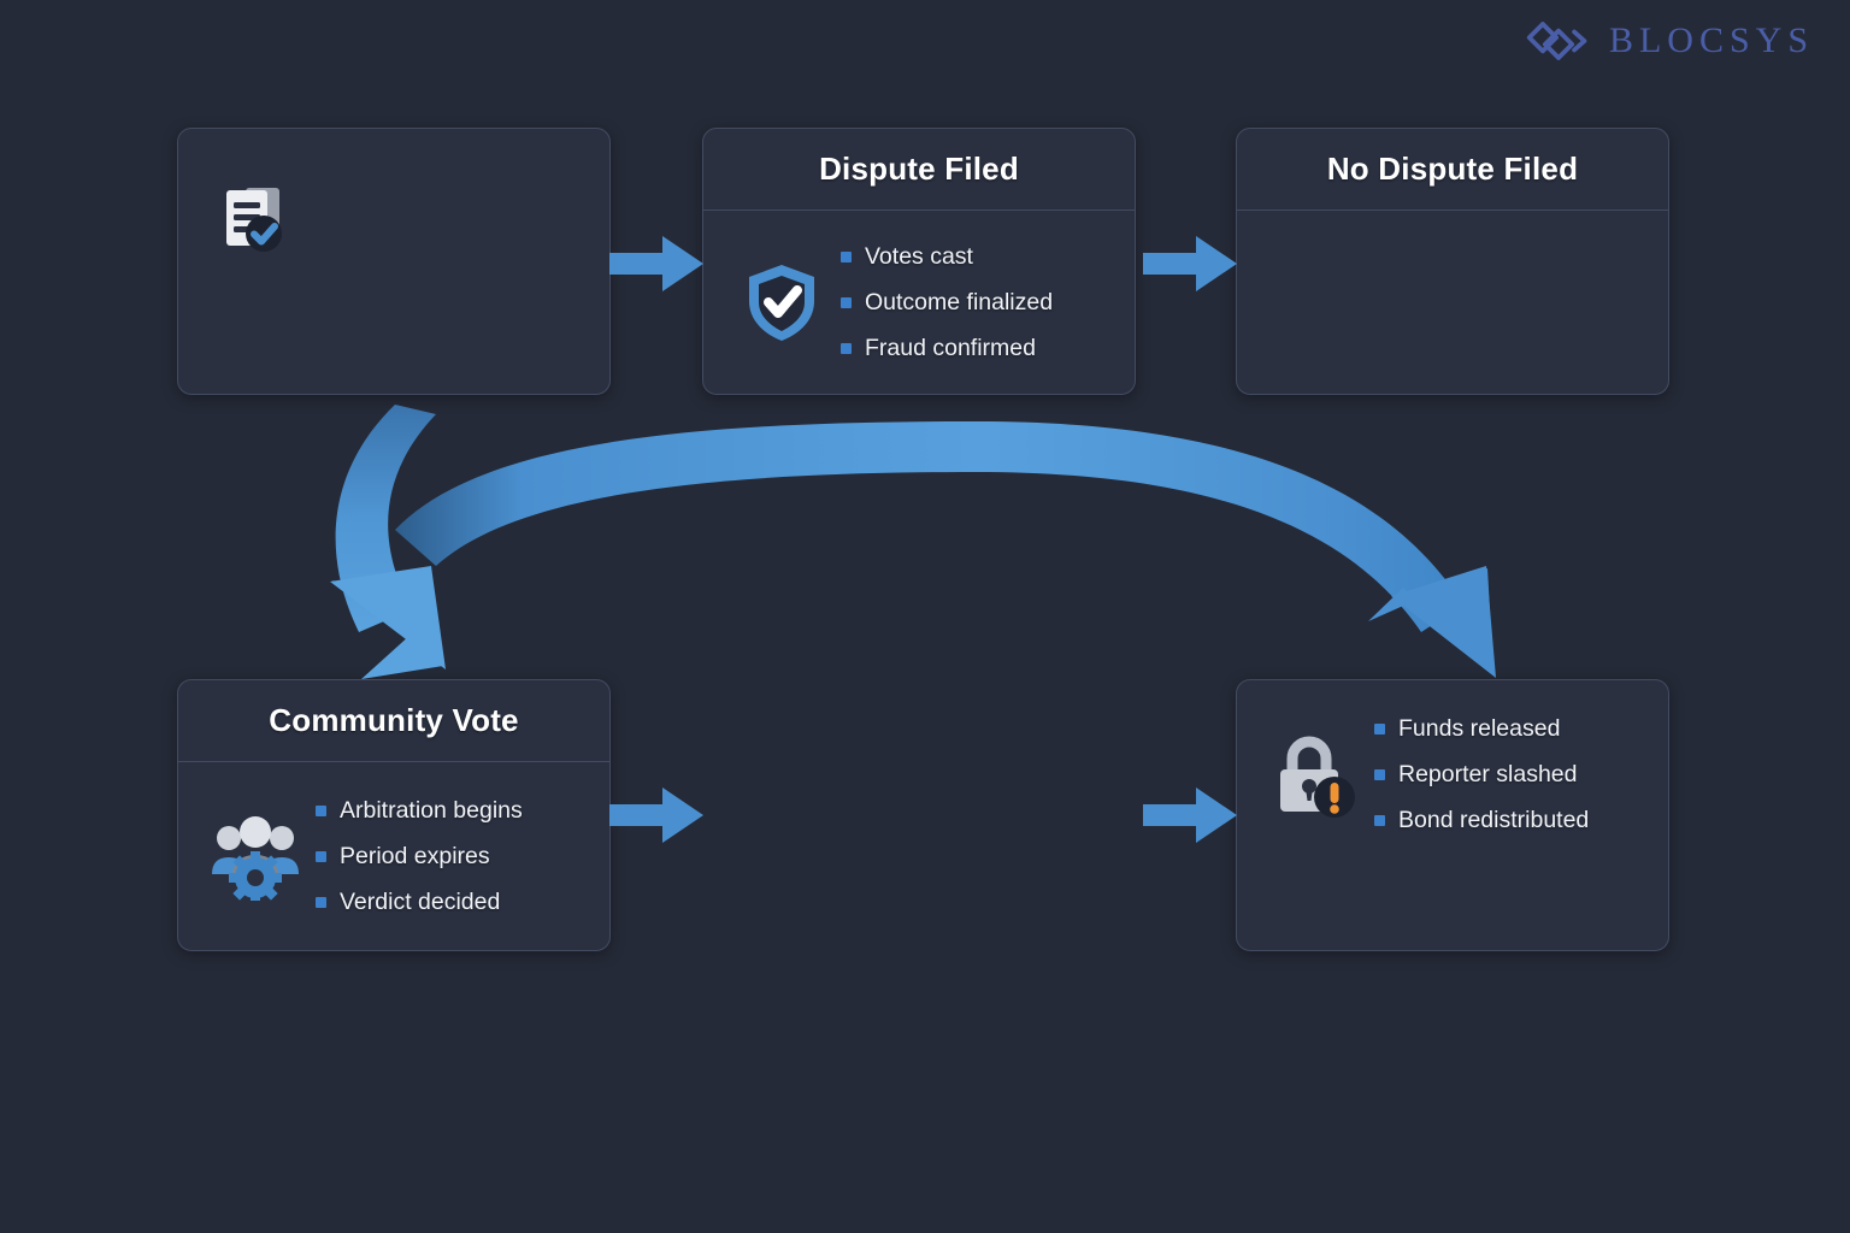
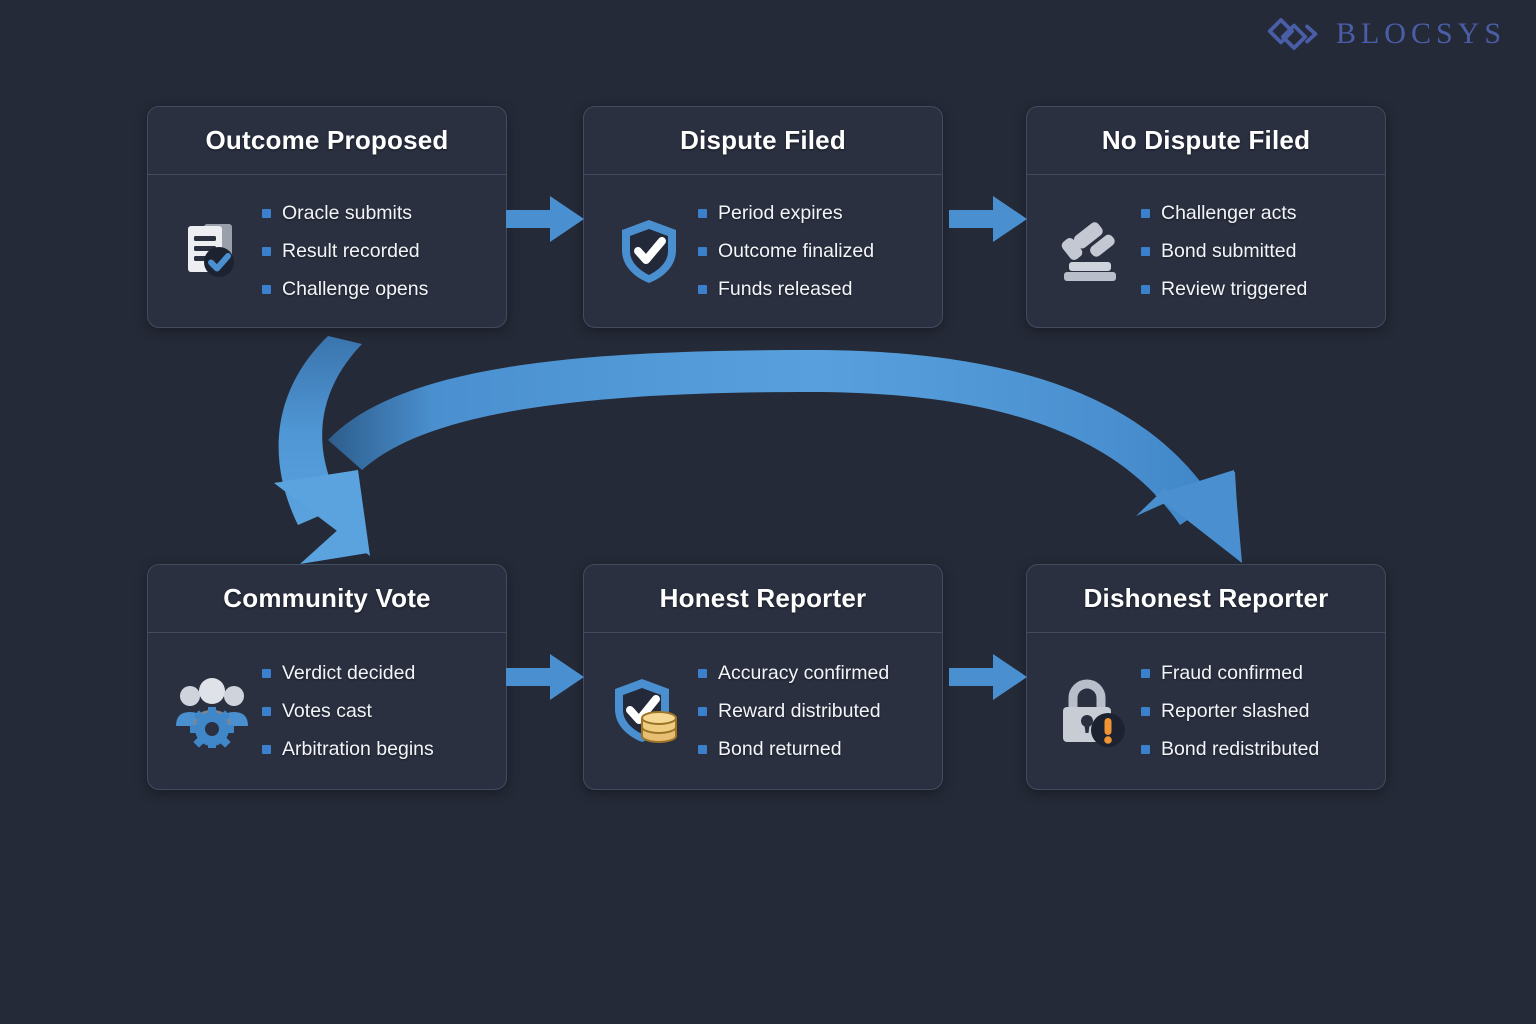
  BLOCSYS
+ Outcome Proposed
+ Oracle submits
+ Result recorded
+ Challenge opens
  Dispute Filed
- Votes cast
+ Period expires
  Outcome finalized
- Fraud confirmed
+ Funds released
  No Dispute Filed
+ Challenger acts
+ Bond submitted
+ Review triggered
  Community Vote
- Arbitration begins
+ Verdict decided
- Period expires
+ Votes cast
- Verdict decided
+ Arbitration begins
+ Honest Reporter
+ Accuracy confirmed
+ Reward distributed
+ Bond returned
+ Dishonest Reporter
- Funds released
+ Fraud confirmed
  Reporter slashed
  Bond redistributed
